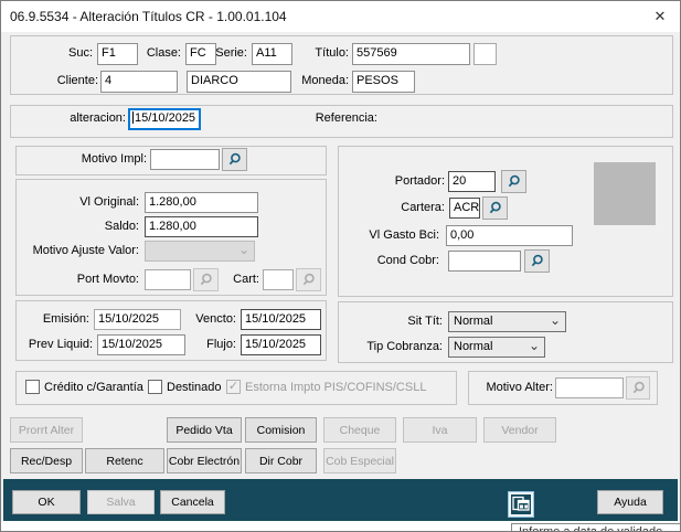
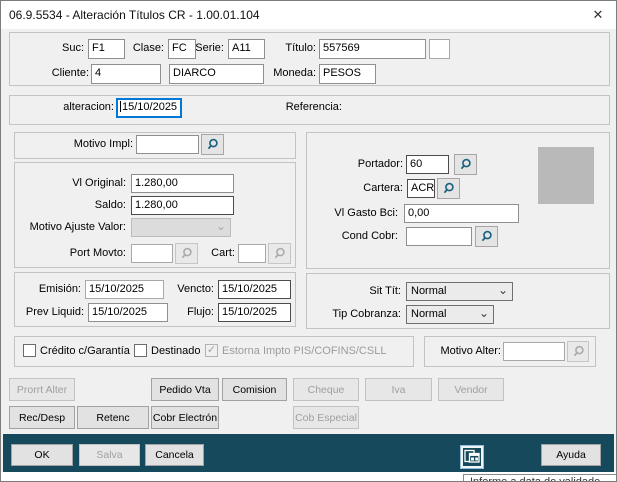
  06.9.5534 - Alteración Títulos CR - 1.00.01.104
  ✕
  Suc:
  F1
  Clase:
  FC
  Serie:
  A11
  Título:
  557569
  Cliente:
  4
  DIARCO
  Moneda:
  PESOS
  alteracion:
  15/10/2025
  Referencia:
  Motivo Impl:
  Vl Original:
  1.280,00
  Saldo:
  1.280,00
  Motivo Ajuste Valor:
  ⌄
  Port Movto:
  Cart:
  Emisión:
  15/10/2025
  Vencto:
  15/10/2025
  Prev Liquid:
  15/10/2025
  Flujo:
  15/10/2025
  Portador:
- 20
+ 60
  Cartera:
  ACR
  Vl Gasto Bci:
  0,00
  Cond Cobr:
  Sit Tít:
  Normal
  ⌄
  Tip Cobranza:
  Normal
  ⌄
  Crédito c/Garantía
  Destinado
  ✓
  Estorna Impto PIS/COFINS/CSLL
  Motivo Alter:
  Prorrt Alter
  Pedido Vta
  Comision
  Cheque
  Iva
  Vendor
  Rec/Desp
  Retenc
  Cobr Electrón
- Dir Cobr
  Cob Especial
  OK
  Salva
  Cancela
  Ayuda
